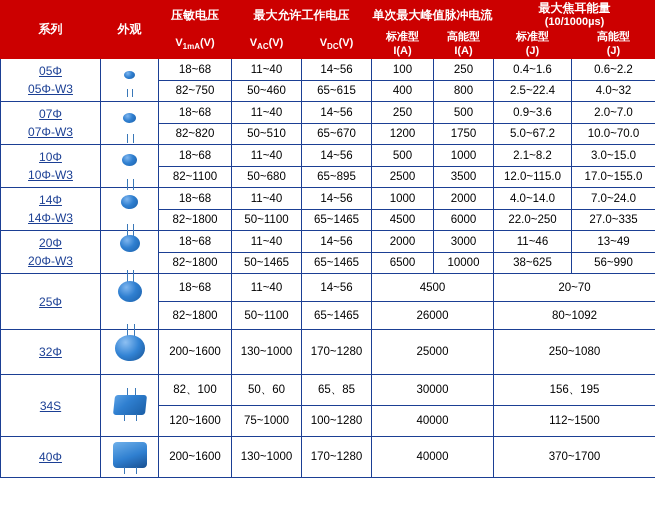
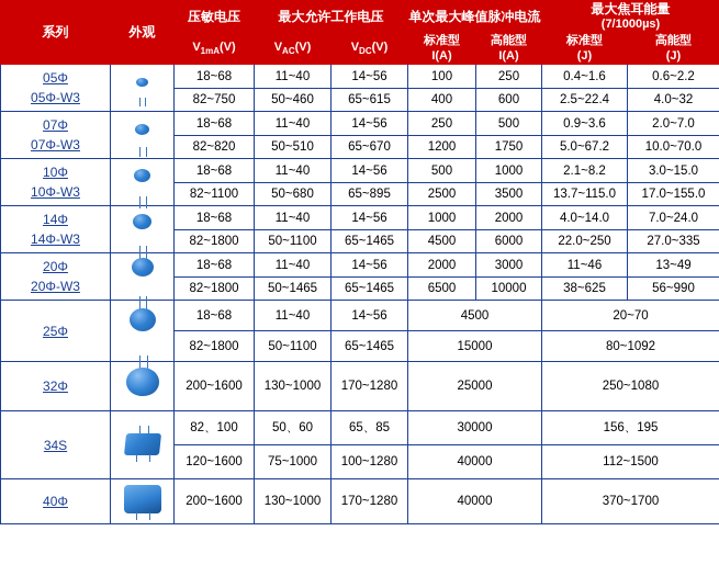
- 系列	外观	压敏电压	最大允许工作电压	单次最大峰值脉冲电流	最大焦耳能量 (10/1000µs)
+ 系列	外观	压敏电压	最大允许工作电压	单次最大峰值脉冲电流	最大焦耳能量 (7/1000µs)
  V1mA(V)	VAC(V)	VDC(V)	标准型 I(A)	高能型 I(A)	标准型 (J)	高能型 (J)
  05Φ 05Φ-W3		18~68	11~40	14~56	100	250	0.4~1.6	0.6~2.2
- 82~750	50~460	65~615	400	800	2.5~22.4	4.0~32
+ 82~750	50~460	65~615	400	600	2.5~22.4	4.0~32
  07Φ 07Φ-W3		18~68	11~40	14~56	250	500	0.9~3.6	2.0~7.0
  82~820	50~510	65~670	1200	1750	5.0~67.2	10.0~70.0
  10Φ 10Φ-W3		18~68	11~40	14~56	500	1000	2.1~8.2	3.0~15.0
- 82~1100	50~680	65~895	2500	3500	12.0~115.0	17.0~155.0
+ 82~1100	50~680	65~895	2500	3500	13.7~115.0	17.0~155.0
  14Φ 14Φ-W3		18~68	11~40	14~56	1000	2000	4.0~14.0	7.0~24.0
  82~1800	50~1100	65~1465	4500	6000	22.0~250	27.0~335
  20Φ 20Φ-W3		18~68	11~40	14~56	2000	3000	11~46	13~49
  82~1800	50~1465	65~1465	6500	10000	38~625	56~990
  25Φ		18~68	11~40	14~56	4500	20~70
- 82~1800	50~1100	65~1465	26000	80~1092
+ 82~1800	50~1100	65~1465	15000	80~1092
  32Φ		200~1600	130~1000	170~1280	25000	250~1080
  34S		82、100	50、60	65、85	30000	156、195
  120~1600	75~1000	100~1280	40000	112~1500
  40Φ		200~1600	130~1000	170~1280	40000	370~1700
